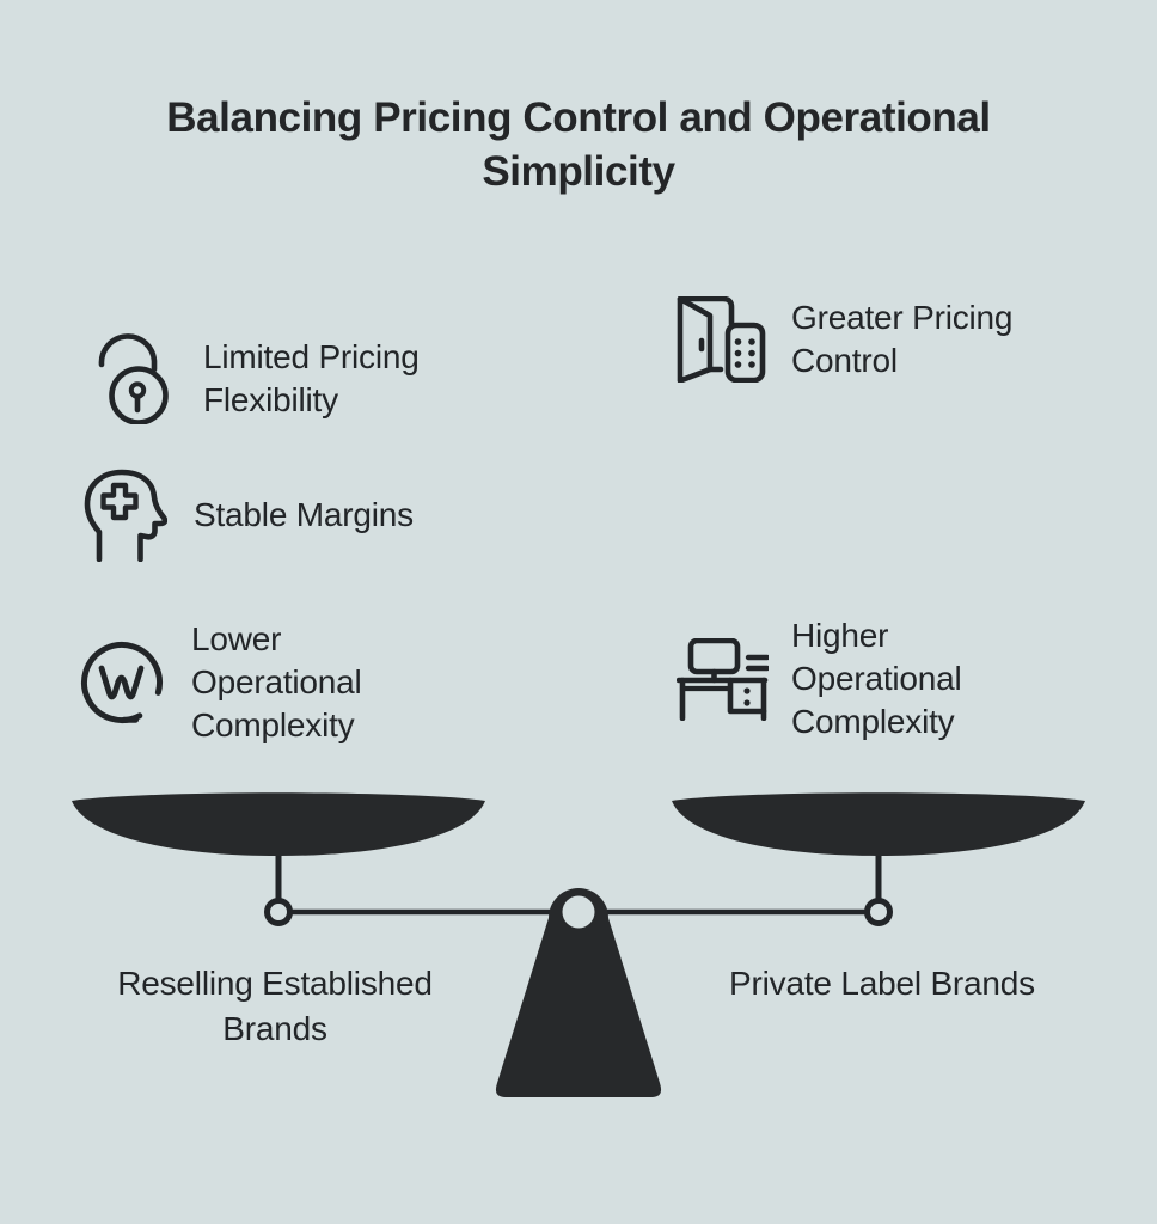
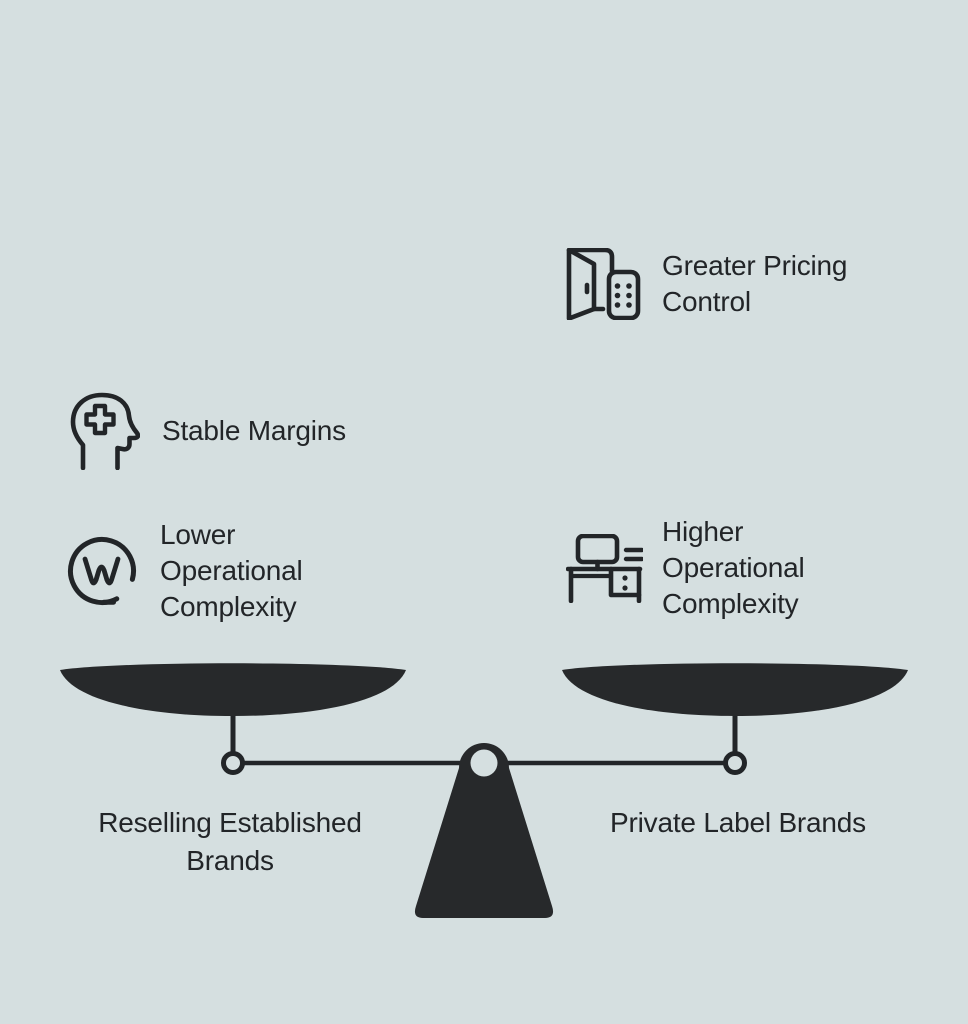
- Balancing Pricing Control and Operational
- Simplicity
- Limited Pricing
- Flexibility
  Stable Margins
  Lower
  Operational
  Complexity
  Greater Pricing
  Control
  Higher
  Operational
  Complexity
  Reselling Established
  Brands
  Private Label Brands
